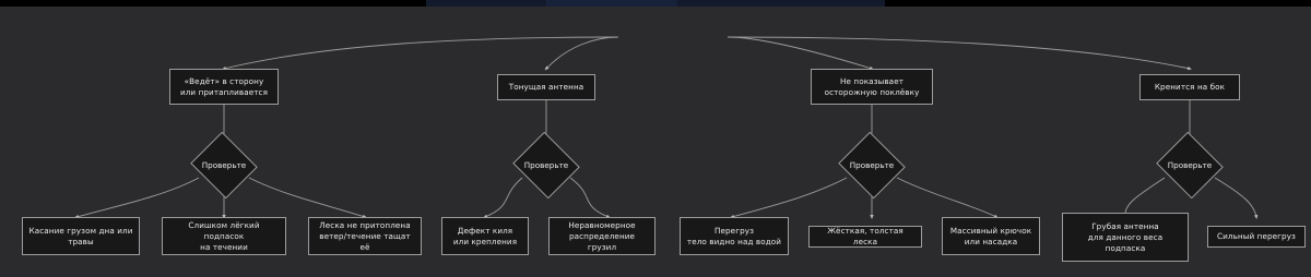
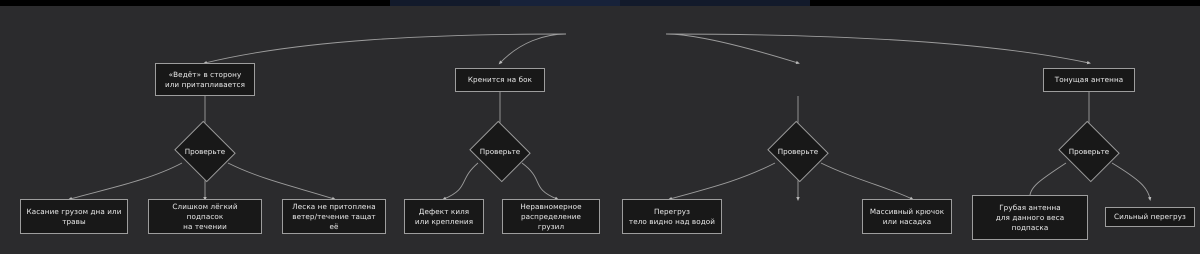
  «Ведёт» в сторону
  или притапливается
  Проверьте
  Касание грузом дна или
  травы
  Слишком лёгкий подпасок
  на течении
  Леска не притоплена
  ветер/течение тащат её
- Тонущая антенна
+ Кренится на бок
  Проверьте
  Дефект киля
  или крепления
  Неравномерное
  распределение грузил
- Не показывает
- осторожную поклёвку
  Проверьте
  Перегруз
  тело видно над водой
- Жёсткая, толстая леска
  Массивный крючок
  или насадка
- Кренится на бок
+ Тонущая антенна
  Проверьте
  Грубая антенна
  для данного веса
  подпаска
  Сильный перегруз
